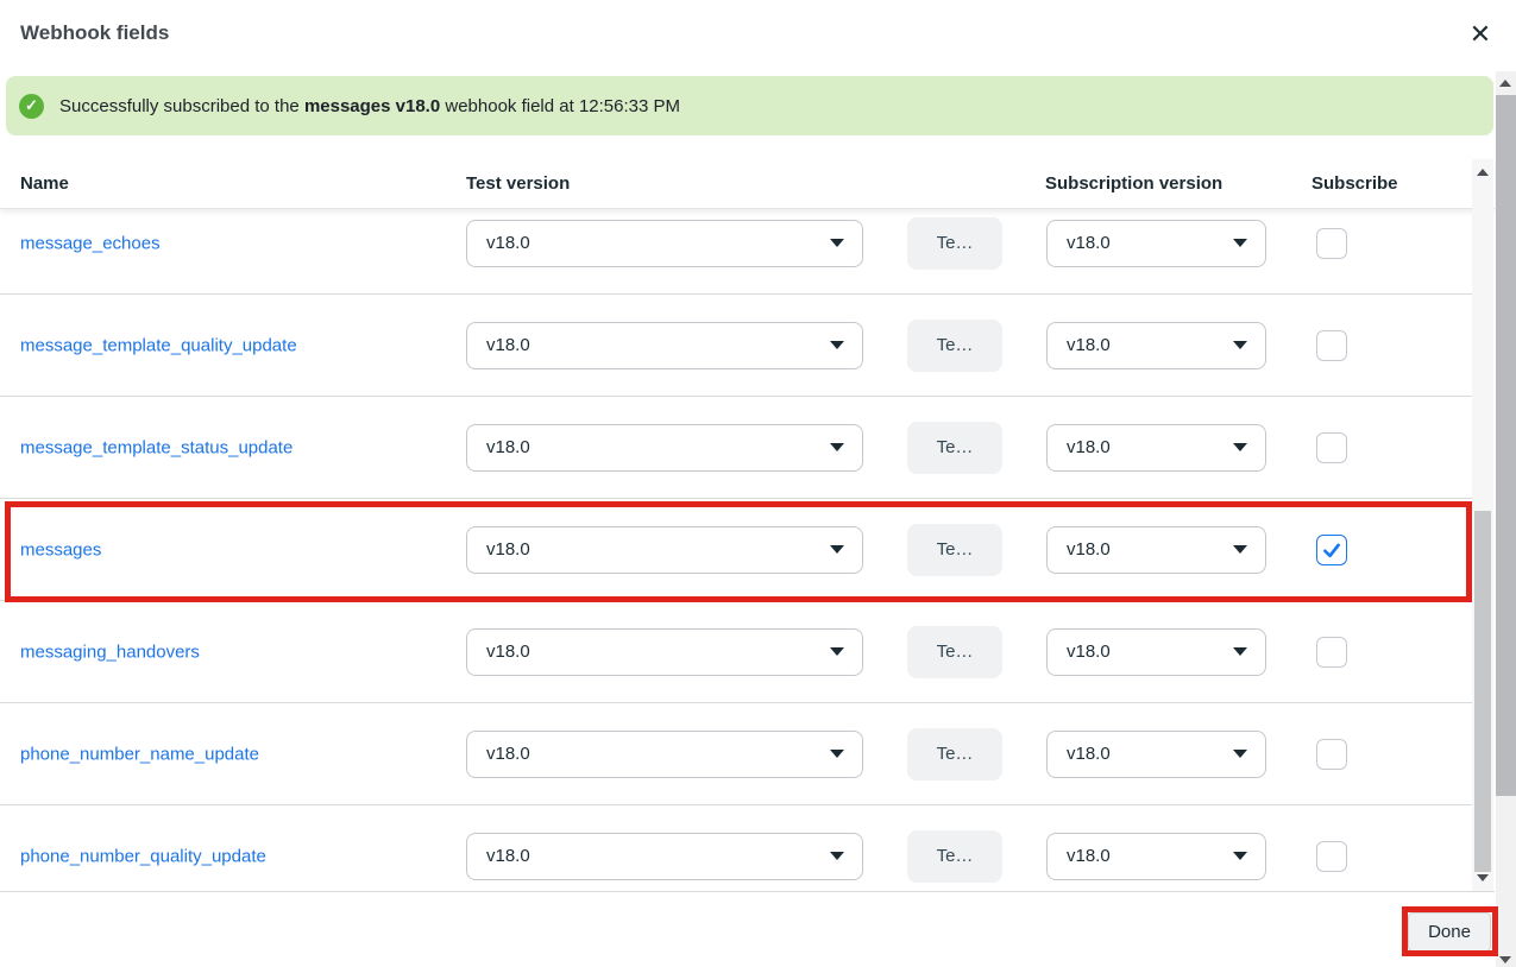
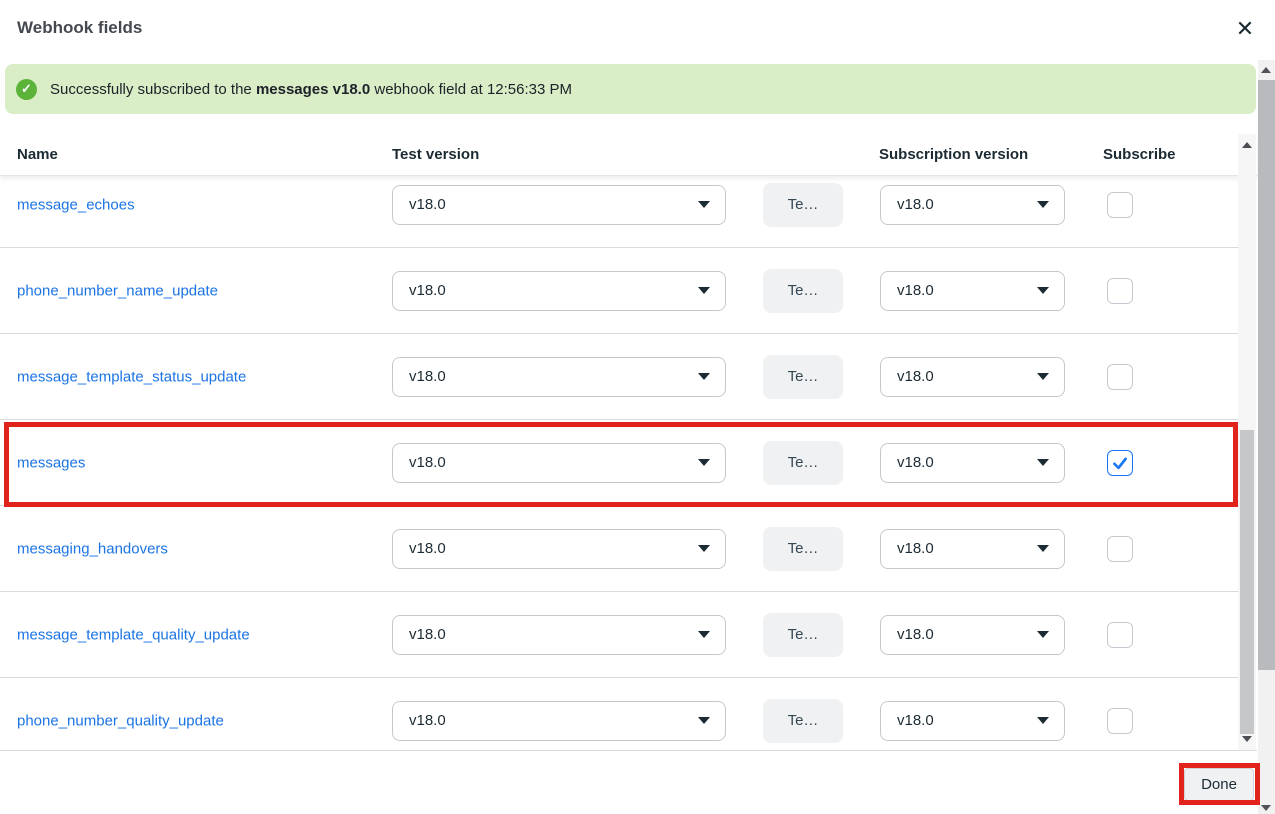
  Webhook fields
  ✕
  ✓
  Successfully subscribed to the messages v18.0 webhook field at 12:56:33 PM
  Name
  Test version
  Subscription version
  Subscribe
  message_echoes
  v18.0
  Te…
  v18.0
- message_template_quality_update
+ phone_number_name_update
  v18.0
  Te…
  v18.0
  message_template_status_update
  v18.0
  Te…
  v18.0
  messages
  v18.0
  Te…
  v18.0
  messaging_handovers
  v18.0
  Te…
  v18.0
- phone_number_name_update
+ message_template_quality_update
  v18.0
  Te…
  v18.0
  phone_number_quality_update
  v18.0
  Te…
  v18.0
  Done
